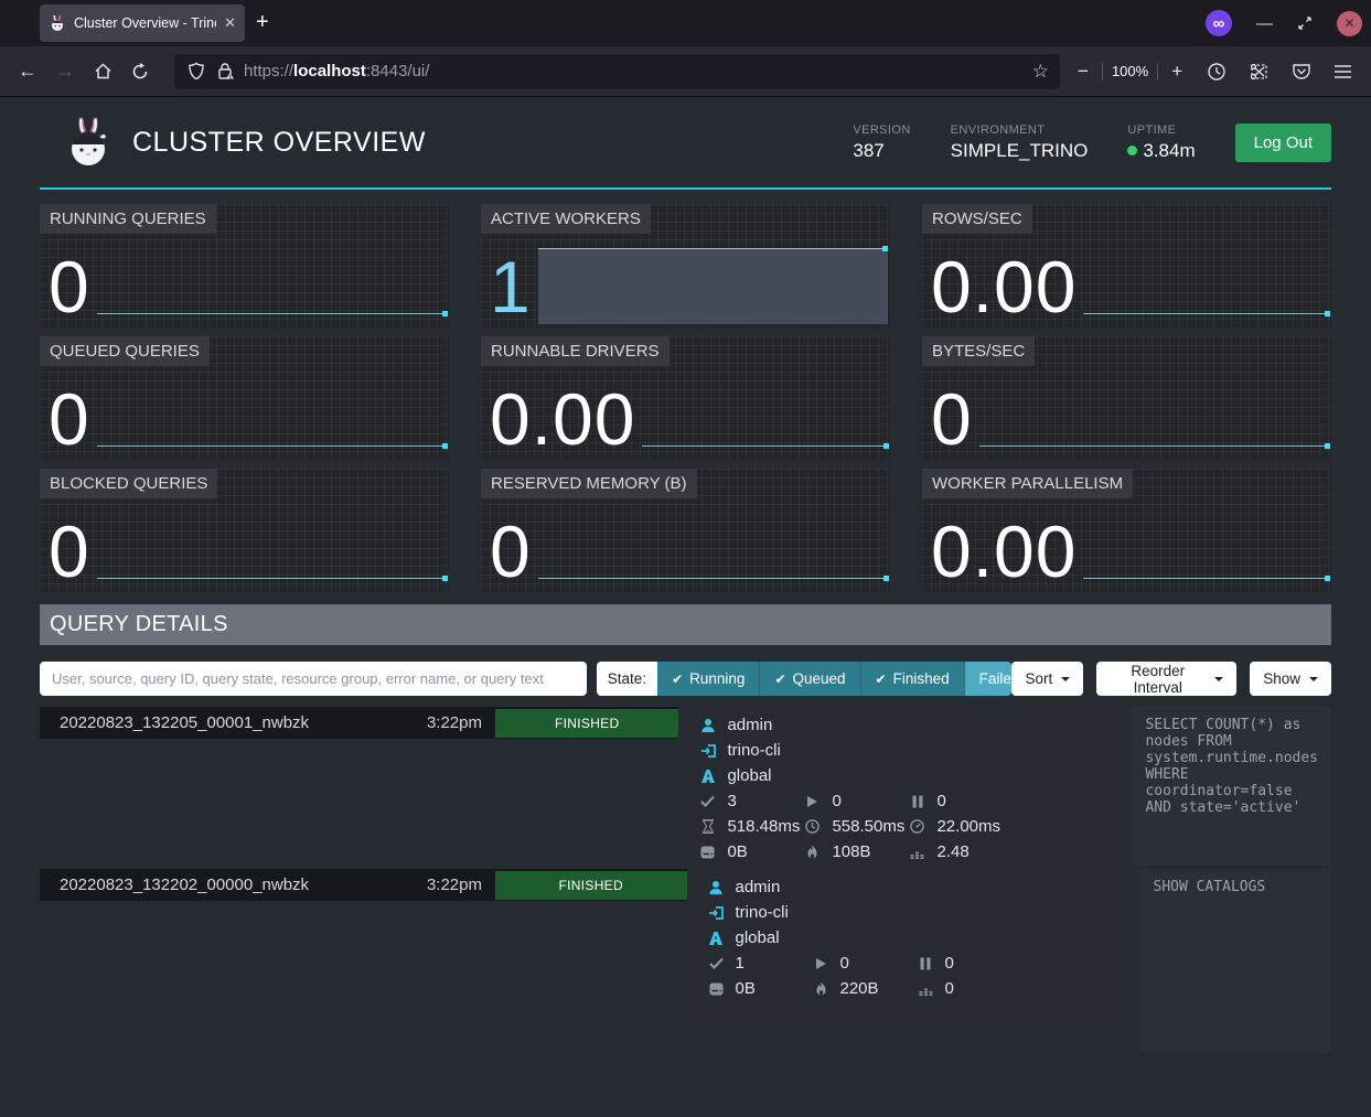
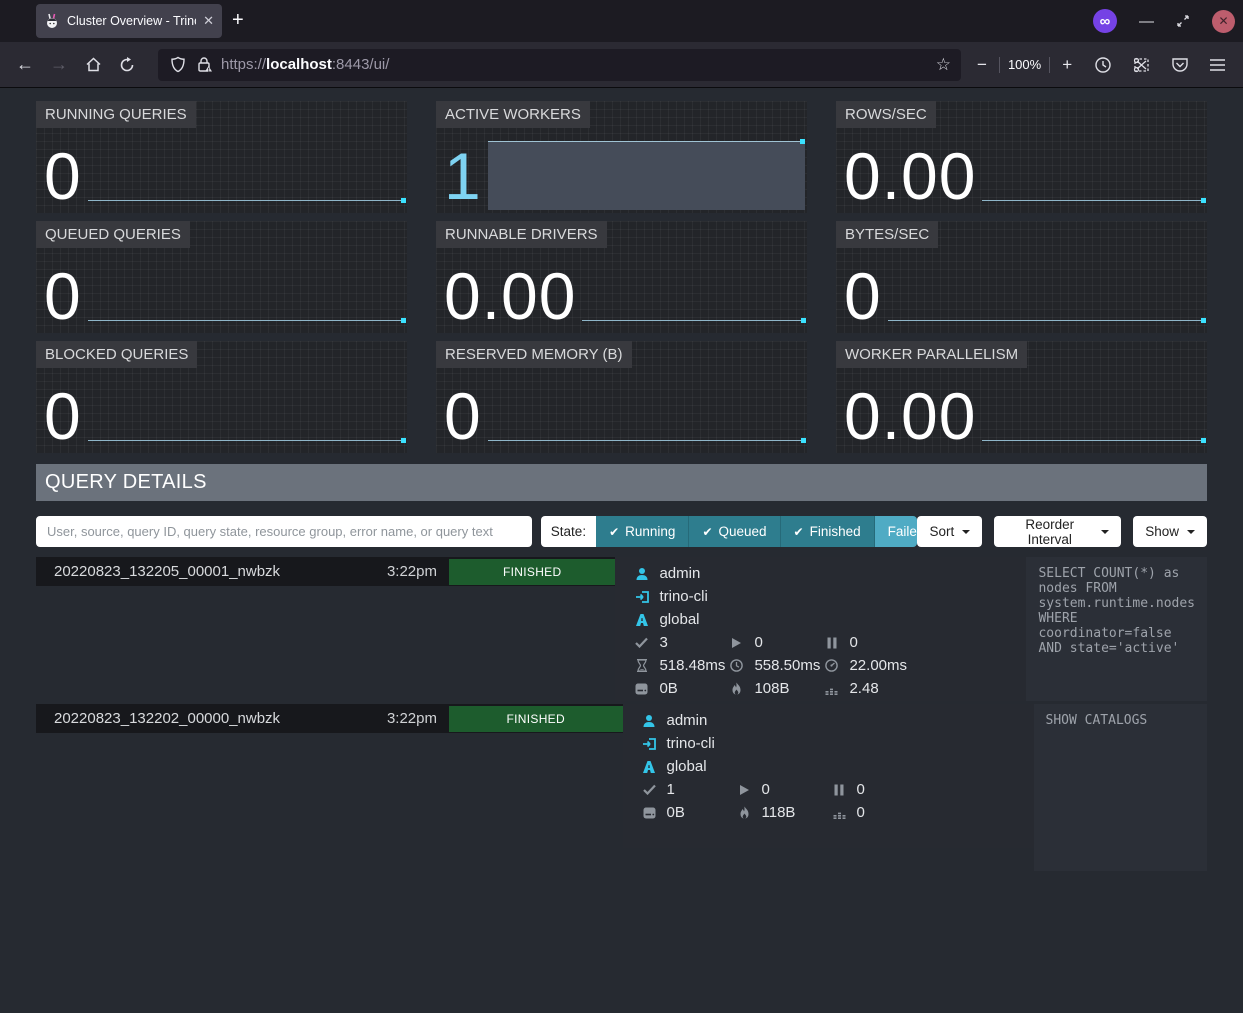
  Cluster Overview - Trin
  ✕
  +
  ∞
  —
  ✕
  ←
  →
  https://localhost:8443/ui/
  ☆
  −
  100%
  +
- CLUSTER OVERVIEW
- VERSION
- 387
- ENVIRONMENT
- SIMPLE_TRINO
- UPTIME
- 3.84m
- Log Out
  0
  RUNNING QUERIES
  1
  ACTIVE WORKERS
  0.00
  ROWS/SEC
  0
  QUEUED QUERIES
  0.00
  RUNNABLE DRIVERS
  0
  BYTES/SEC
  0
  BLOCKED QUERIES
  0
  RESERVED MEMORY (B)
  0.00
  WORKER PARALLELISM
  QUERY DETAILS
  User, source, query ID, query state, resource group, error name, or query text
  State:
  ✔
  Running
  ✔
  Queued
  ✔
  Finished
  Faile
  Sort
  Reorder Interval
  Show
  20220823_132205_00001_nwbzk
  3:22pm
  FINISHED
  admin
  trino-cli
  global
  3
  0
  0
  518.48ms
  558.50ms
  22.00ms
  0B
  108B
  2.48
  SELECT COUNT(*) as nodes FROM system.runtime.nodes WHERE coordinator=false AND state='active'
  20220823_132202_00000_nwbzk
  3:22pm
  FINISHED
  admin
  trino-cli
  global
  1
  0
  0
  0B
- 220B
+ 118B
  0
  SHOW CATALOGS
